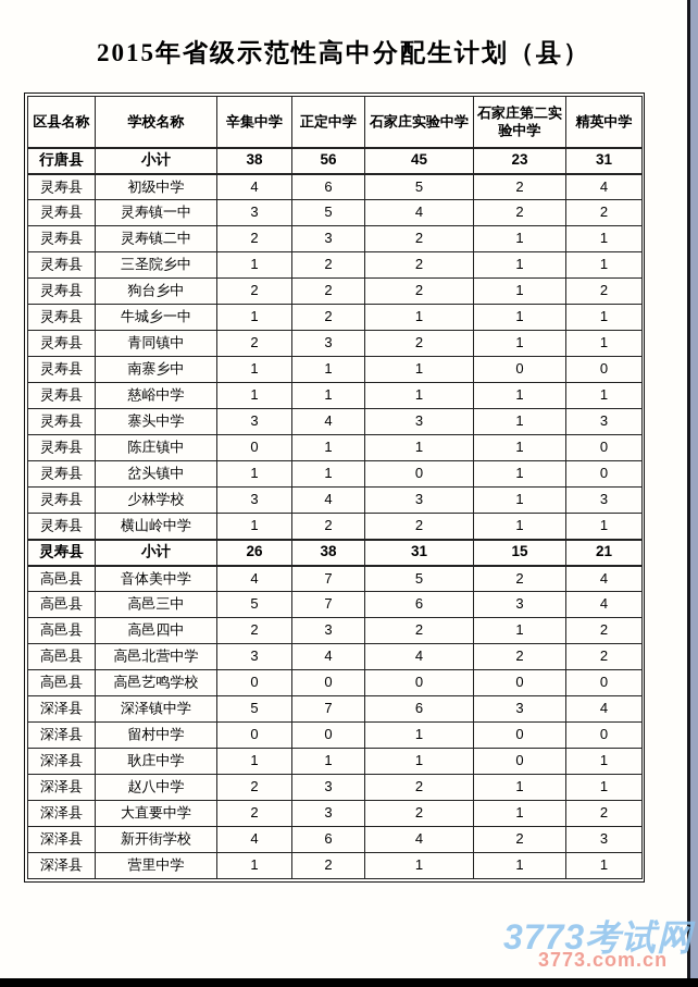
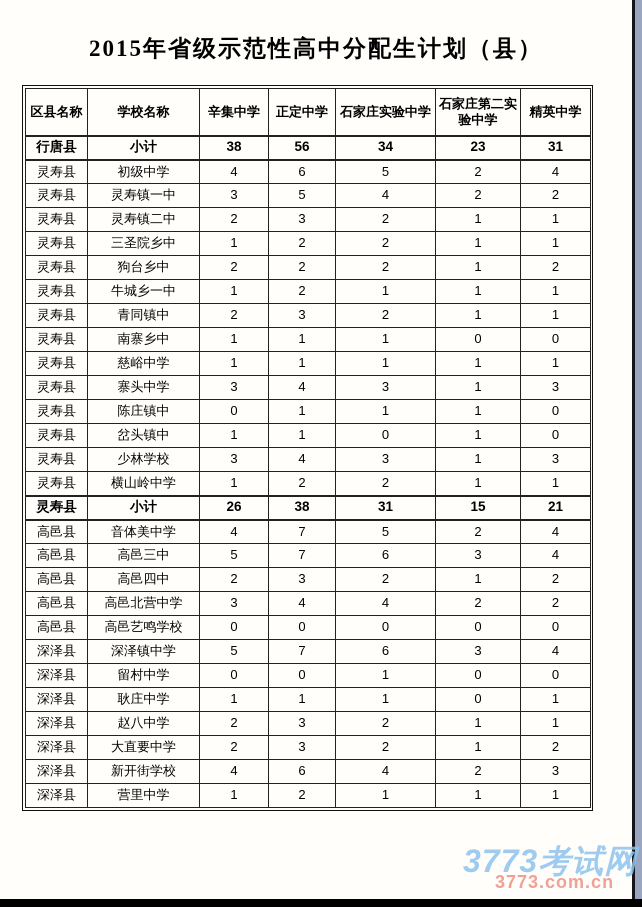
  2015年省级示范性高中分配生计划（县）
  区县名称	学校名称	辛集中学	正定中学	石家庄实验中学	石家庄第二实验中学	精英中学
- 行唐县	小计	38	56	45	23	31
+ 行唐县	小计	38	56	34	23	31
  灵寿县	初级中学	4	6	5	2	4
  灵寿县	灵寿镇一中	3	5	4	2	2
  灵寿县	灵寿镇二中	2	3	2	1	1
  灵寿县	三圣院乡中	1	2	2	1	1
  灵寿县	狗台乡中	2	2	2	1	2
  灵寿县	牛城乡一中	1	2	1	1	1
  灵寿县	青同镇中	2	3	2	1	1
  灵寿县	南寨乡中	1	1	1	0	0
  灵寿县	慈峪中学	1	1	1	1	1
  灵寿县	寨头中学	3	4	3	1	3
  灵寿县	陈庄镇中	0	1	1	1	0
  灵寿县	岔头镇中	1	1	0	1	0
  灵寿县	少林学校	3	4	3	1	3
  灵寿县	横山岭中学	1	2	2	1	1
  灵寿县	小计	26	38	31	15	21
  高邑县	音体美中学	4	7	5	2	4
  高邑县	高邑三中	5	7	6	3	4
  高邑县	高邑四中	2	3	2	1	2
  高邑县	高邑北营中学	3	4	4	2	2
  高邑县	高邑艺鸣学校	0	0	0	0	0
  深泽县	深泽镇中学	5	7	6	3	4
  深泽县	留村中学	0	0	1	0	0
  深泽县	耿庄中学	1	1	1	0	1
  深泽县	赵八中学	2	3	2	1	1
  深泽县	大直要中学	2	3	2	1	2
  深泽县	新开街学校	4	6	4	2	3
  深泽县	营里中学	1	2	1	1	1
  3773考试网
  3773.com.cn
